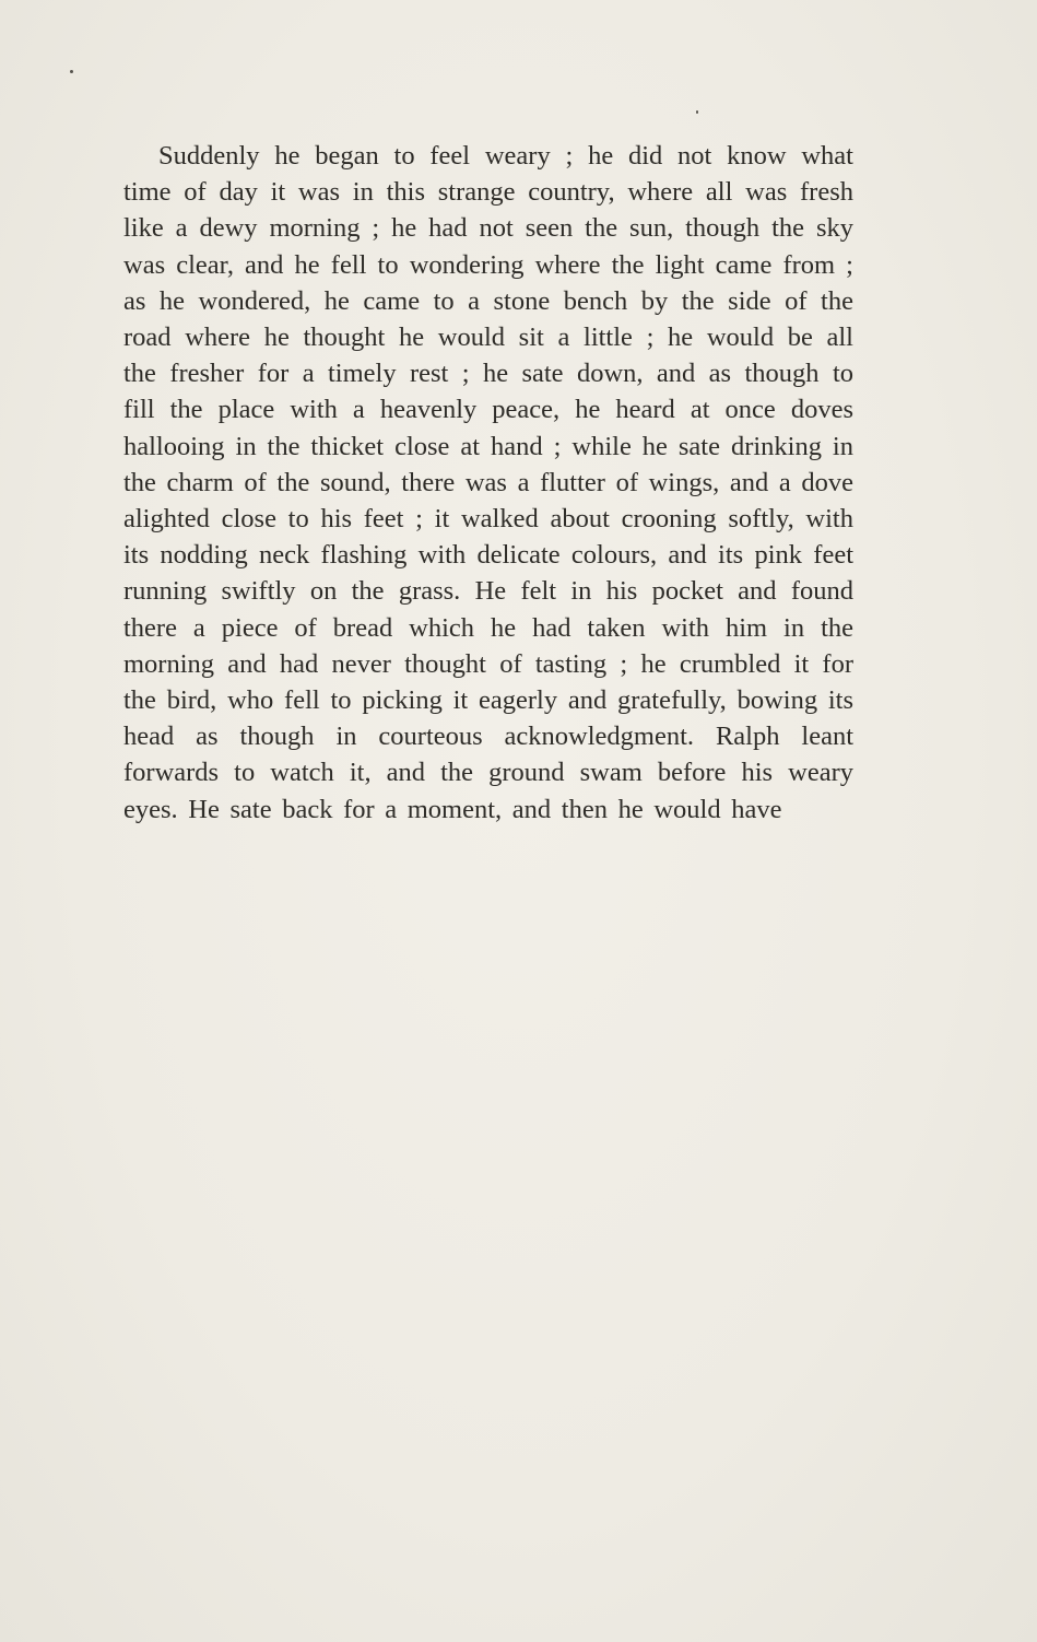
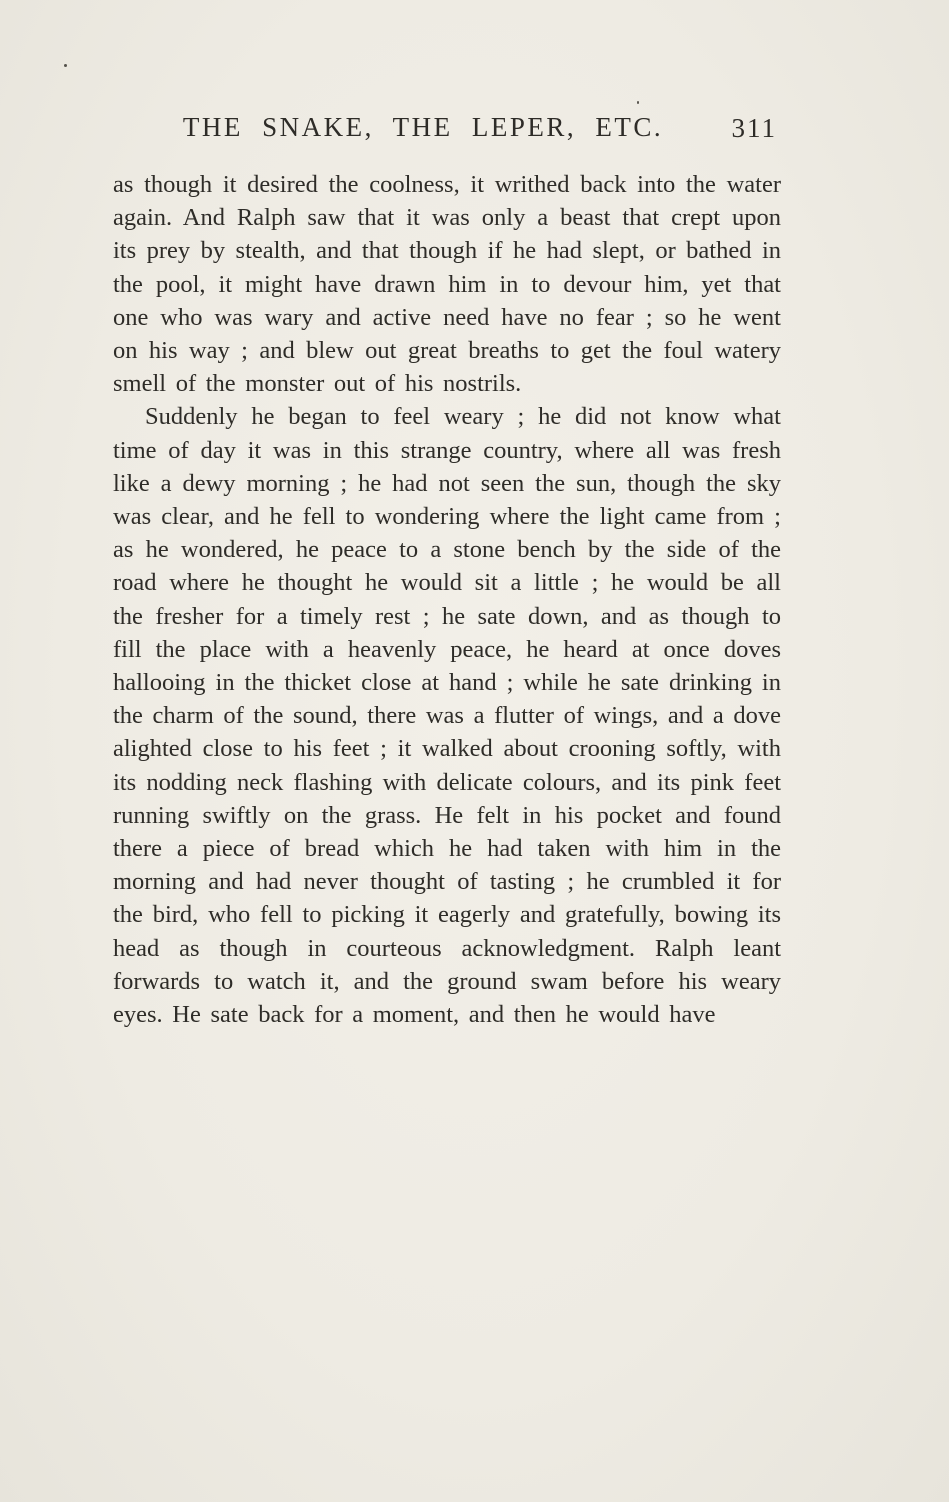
+ THE SNAKE, THE LEPER, ETC.
+ 311
+ as though it desired the coolness, it writhed back into the water again. And Ralph saw that it was only a beast that crept upon its prey by stealth, and that though if he had slept, or bathed in the pool, it might have drawn him in to devour him, yet that one who was wary and active need have no fear ; so he went on his way ; and blew out great breaths to get the foul watery smell of the monster out of his nostrils.
- Suddenly he began to feel weary ; he did not know what time of day it was in this strange country, where all was fresh like a dewy morning ; he had not seen the sun, though the sky was clear, and he fell to wondering where the light came from ; as he wondered, he came to a stone bench by the side of the road where he thought he would sit a little ; he would be all the fresher for a timely rest ; he sate down, and as though to fill the place with a heavenly peace, he heard at once doves hallooing in the thicket close at hand ; while he sate drinking in the charm of the sound, there was a flutter of wings, and a dove alighted close to his feet ; it walked about crooning softly, with its nodding neck flashing with delicate colours, and its pink feet running swiftly on the grass. He felt in his pocket and found there a piece of bread which he had taken with him in the morning and had never thought of tasting ; he crumbled it for the bird, who fell to picking it eagerly and gratefully, bowing its head as though in courteous acknowledgment. Ralph leant forwards to watch it, and the ground swam before his weary eyes. He sate back for a moment, and then he would have
+ Suddenly he began to feel weary ; he did not know what time of day it was in this strange country, where all was fresh like a dewy morning ; he had not seen the sun, though the sky was clear, and he fell to wondering where the light came from ; as he wondered, he peace to a stone bench by the side of the road where he thought he would sit a little ; he would be all the fresher for a timely rest ; he sate down, and as though to fill the place with a heavenly peace, he heard at once doves hallooing in the thicket close at hand ; while he sate drinking in the charm of the sound, there was a flutter of wings, and a dove alighted close to his feet ; it walked about crooning softly, with its nodding neck flashing with delicate colours, and its pink feet running swiftly on the grass. He felt in his pocket and found there a piece of bread which he had taken with him in the morning and had never thought of tasting ; he crumbled it for the bird, who fell to picking it eagerly and gratefully, bowing its head as though in courteous acknowledgment. Ralph leant forwards to watch it, and the ground swam before his weary eyes. He sate back for a moment, and then he would have
